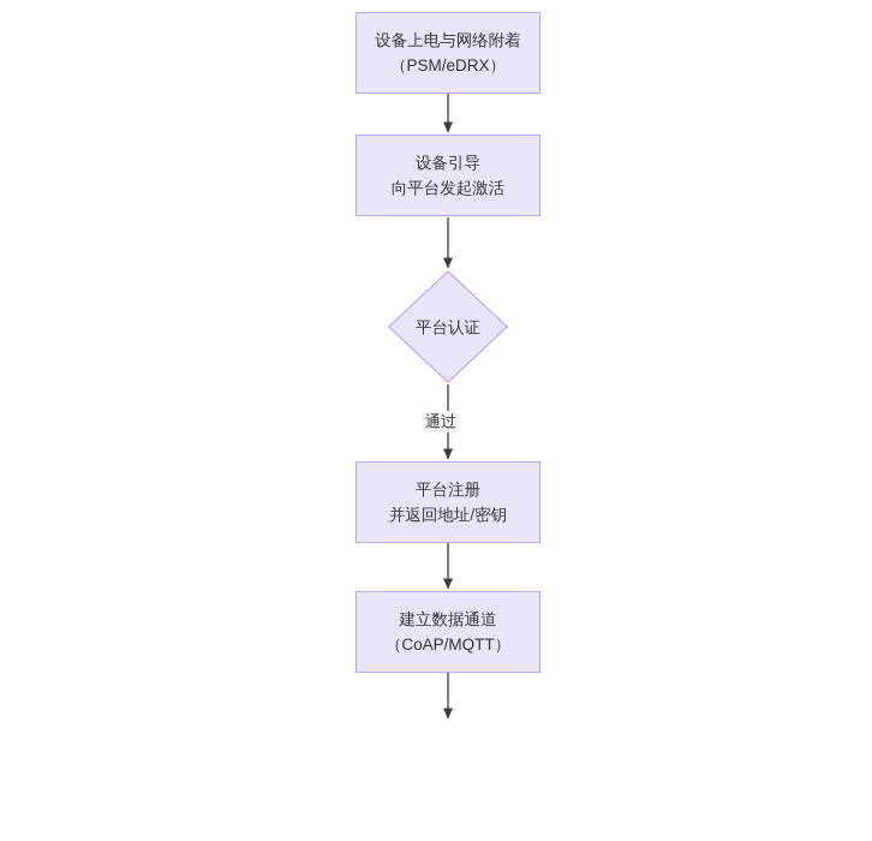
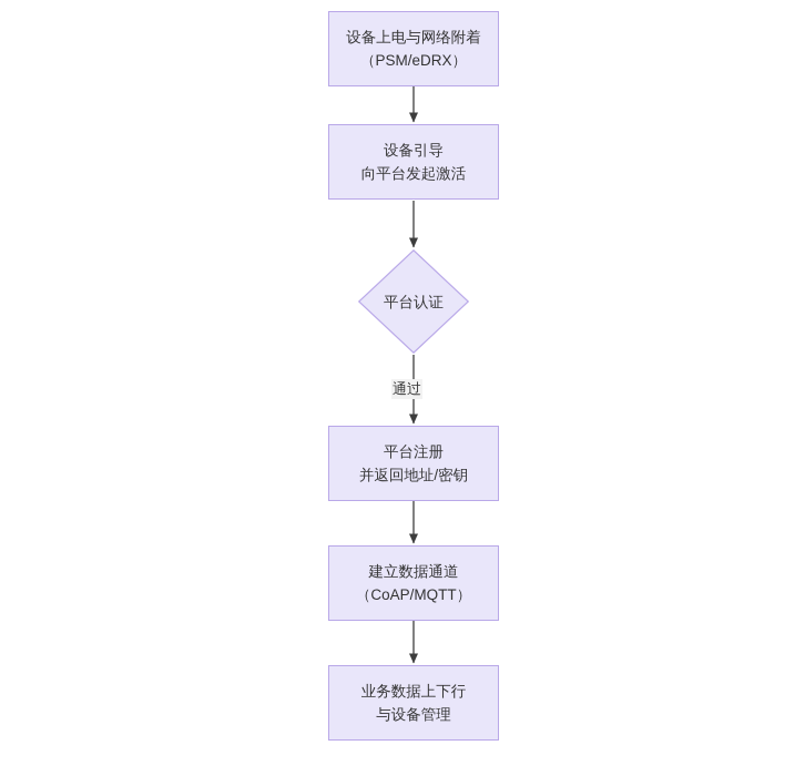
  设备上电与网络附着
  （PSM/eDRX）
  设备引导
  向平台发起激活
  平台认证
  通过
  平台注册
  并返回地址/密钥
  建立数据通道
  （CoAP/MQTT）
+ 业务数据上下行
+ 与设备管理
